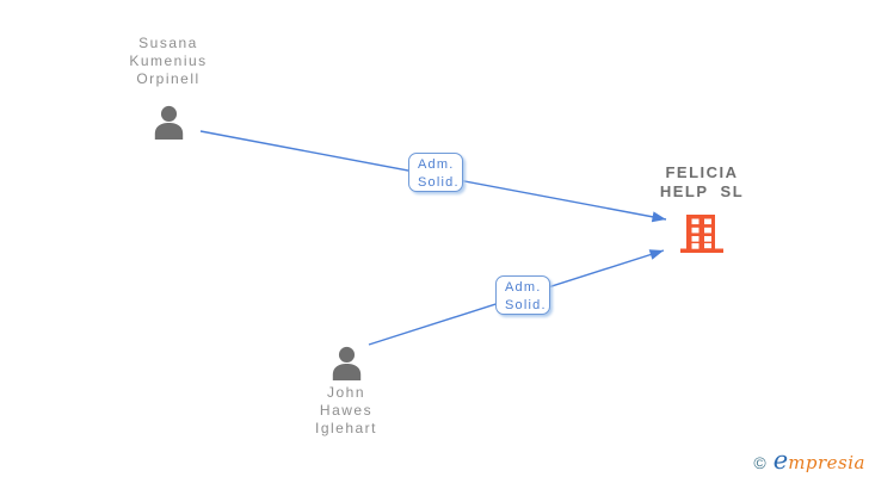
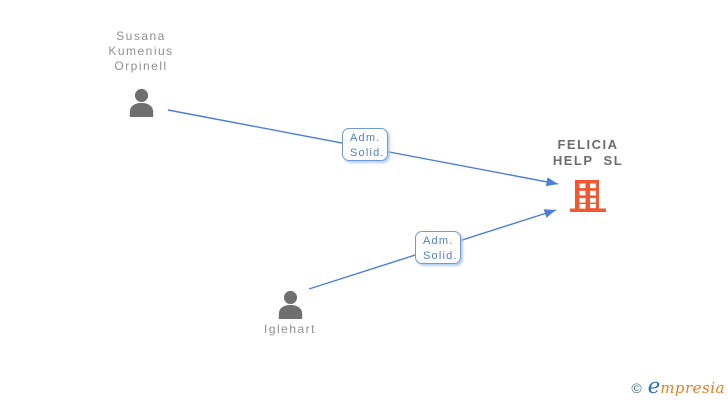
  Susana
  Kumenius
  Orpinell
- John
- Hawes
  Iglehart
  FELICIA
  HELP SL
  Adm.
  Solid.
  Adm.
  Solid.
  ©
  e
  mpresia
